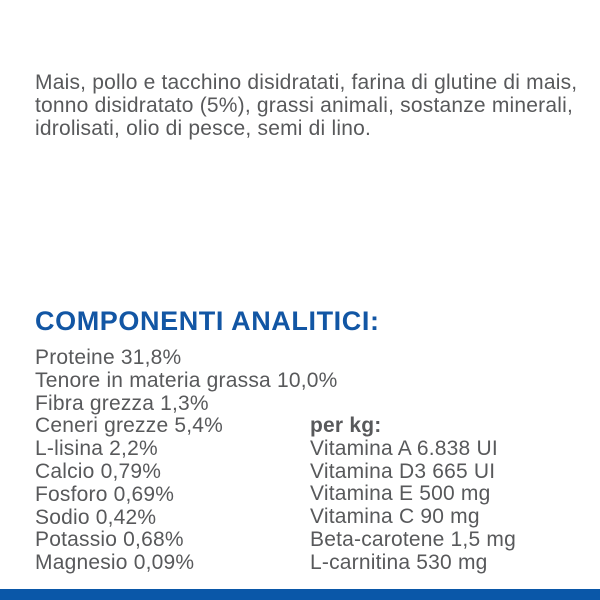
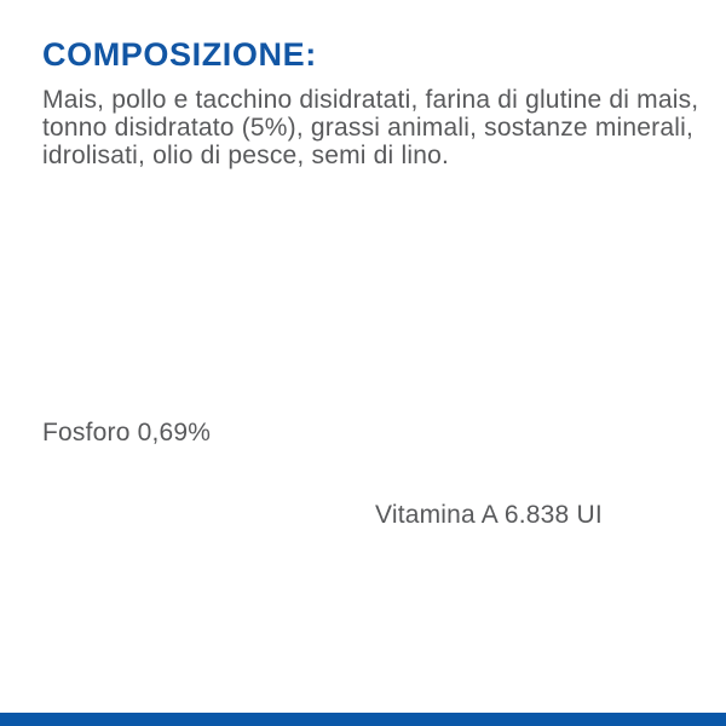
+ COMPOSIZIONE:
  Mais, pollo e tacchino disidratati, farina di glutine di mais, tonno disidratato (5%), grassi animali, sostanze minerali, idrolisati, olio di pesce, semi di lino.
- COMPONENTI ANALITICI:
- Proteine 31,8%
- Tenore in materia grassa 10,0%
- Fibra grezza 1,3%
- Ceneri grezze 5,4%
- L-lisina 2,2%
- Calcio 0,79%
  Fosforo 0,69%
- Sodio 0,42%
- Potassio 0,68%
- Magnesio 0,09%
- per kg:
  Vitamina A 6.838 UI
- Vitamina D3 665 UI
- Vitamina E 500 mg
- Vitamina C 90 mg
- Beta-carotene 1,5 mg
- L-carnitina 530 mg
